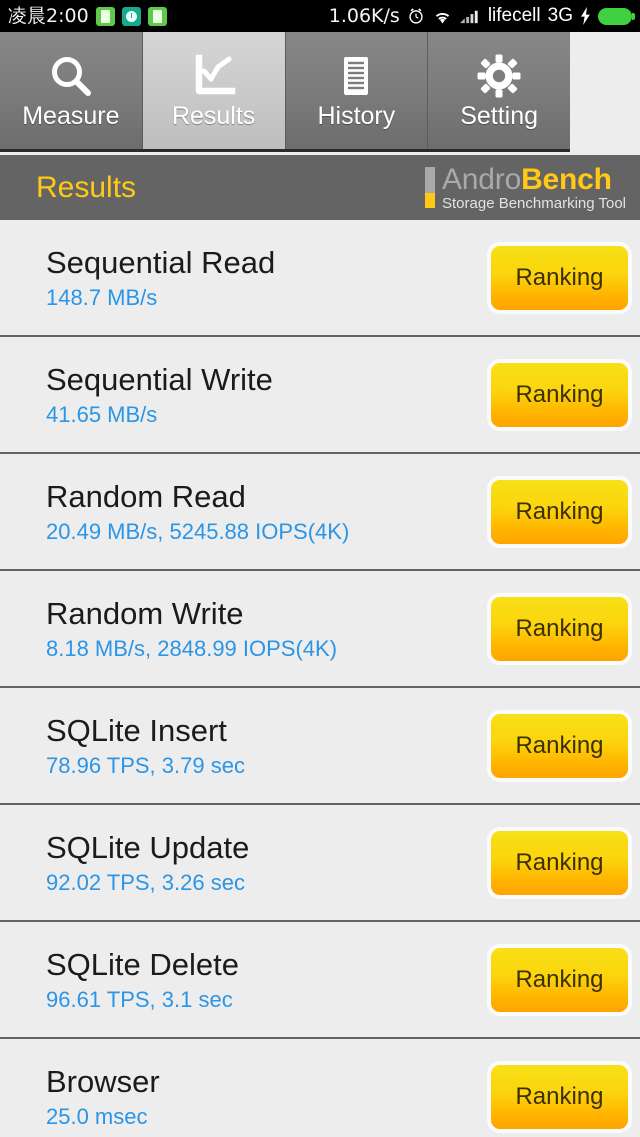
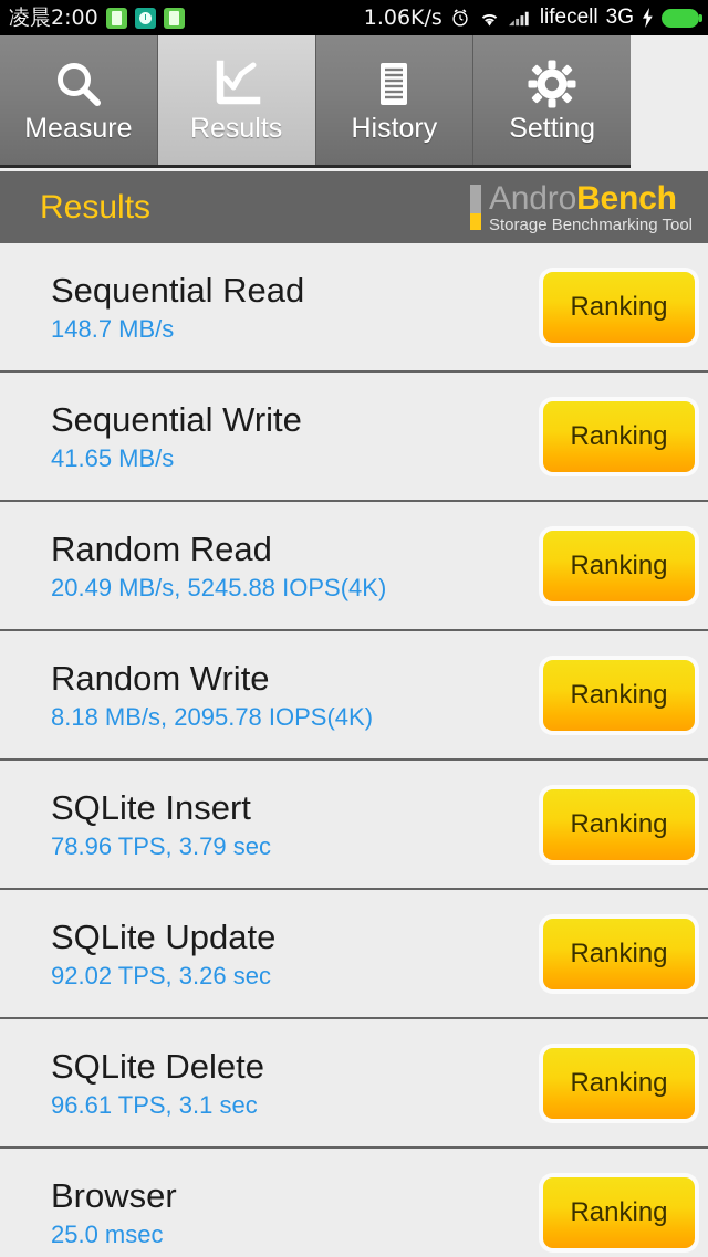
  凌晨2:00
  1.06K/s
  lifecell
  3G
  Measure
  Results
  History
  Setting
  Results
  AndroBench
  Storage Benchmarking Tool
  Sequential Read
  148.7 MB/s
  Ranking
  Sequential Write
  41.65 MB/s
  Ranking
  Random Read
  20.49 MB/s, 5245.88 IOPS(4K)
  Ranking
  Random Write
- 8.18 MB/s, 2848.99 IOPS(4K)
+ 8.18 MB/s, 2095.78 IOPS(4K)
  Ranking
  SQLite Insert
  78.96 TPS, 3.79 sec
  Ranking
  SQLite Update
  92.02 TPS, 3.26 sec
  Ranking
  SQLite Delete
  96.61 TPS, 3.1 sec
  Ranking
  Browser
  25.0 msec
  Ranking
